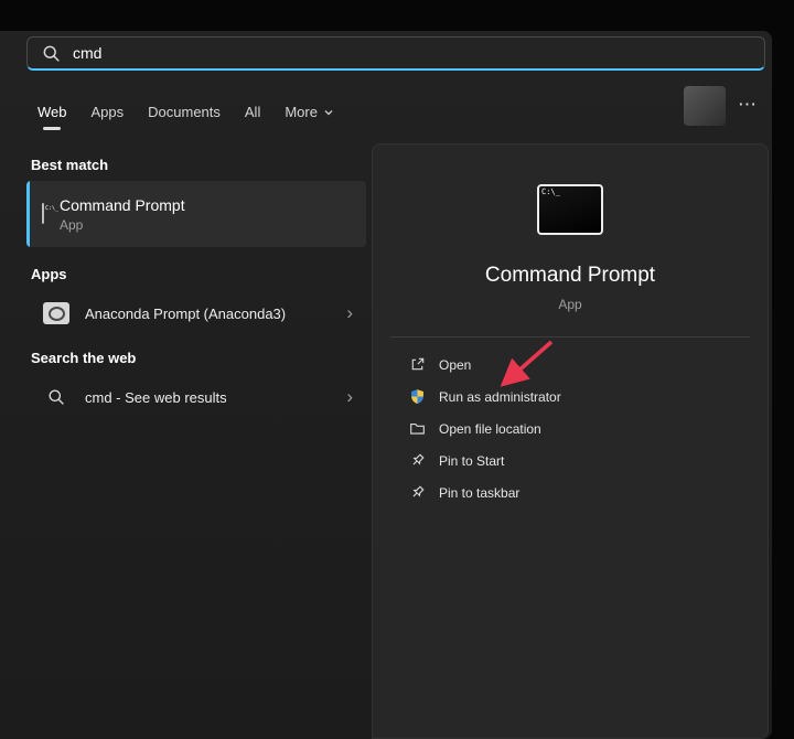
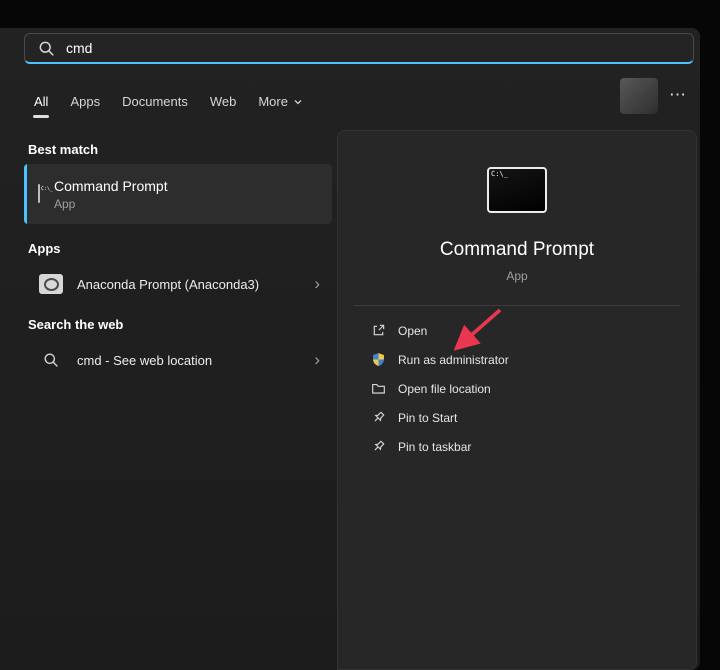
  cmd
- Web
+ All
  Apps
  Documents
- All
+ Web
  More
  ⋯
  Best match
  Command Prompt
  App
  Apps
  Anaconda Prompt (Anaconda3)
  ›
  Search the web
- cmd - See web results
+ cmd - See web location
  ›
  C:\_
  Command Prompt
  App
  Open
  Run as administrator
  Open file location
  Pin to Start
  Pin to taskbar
